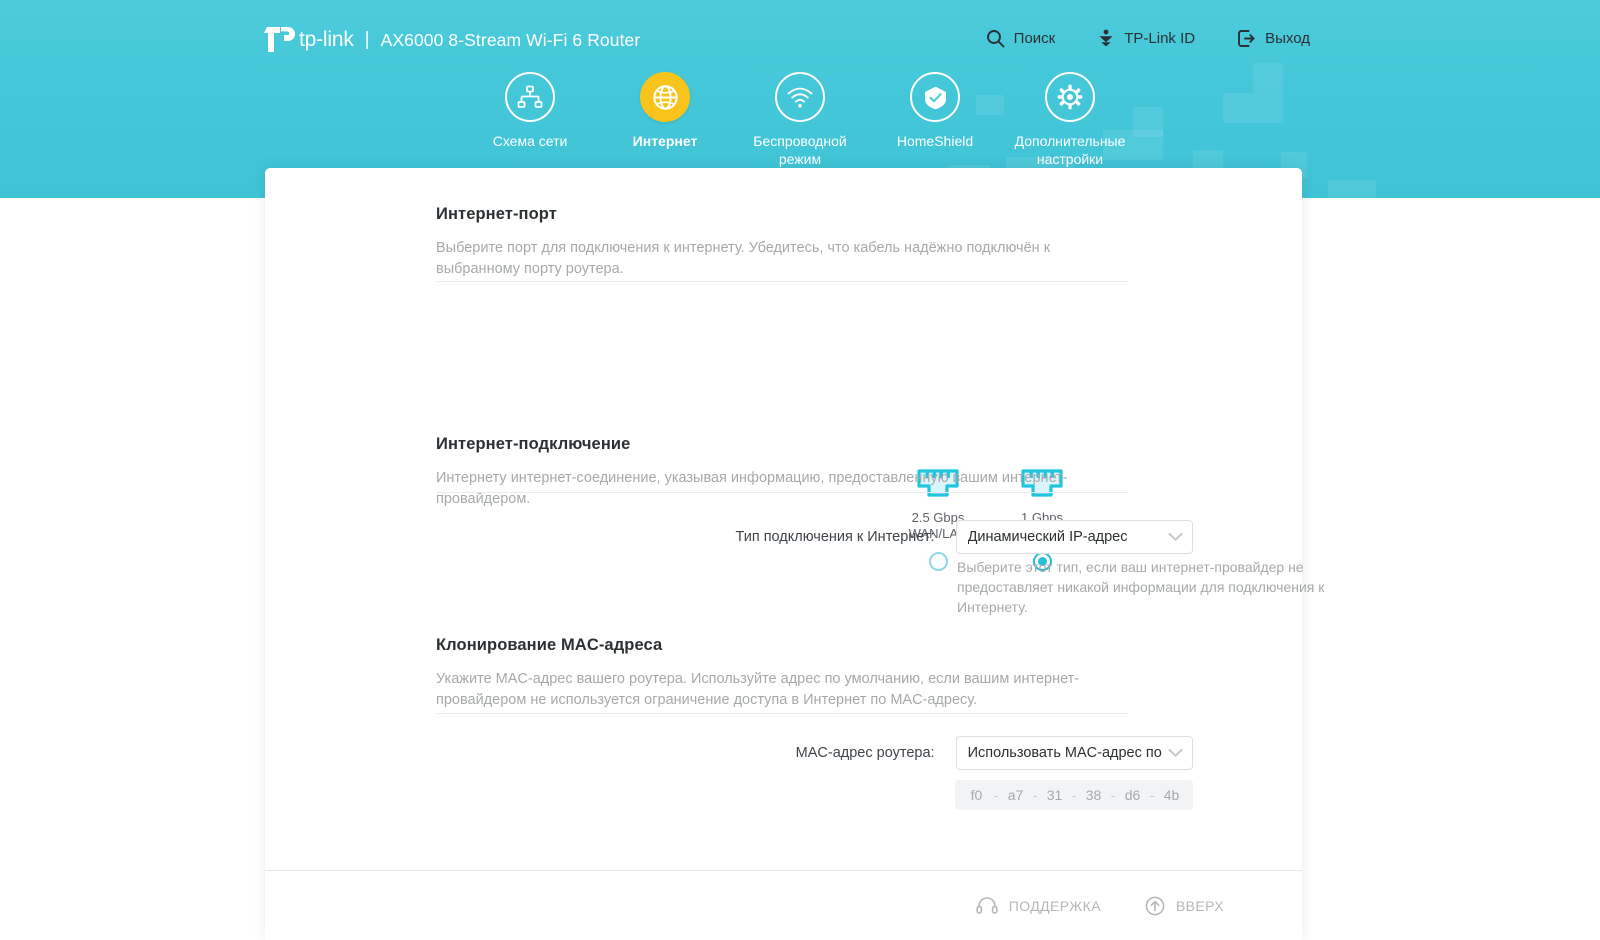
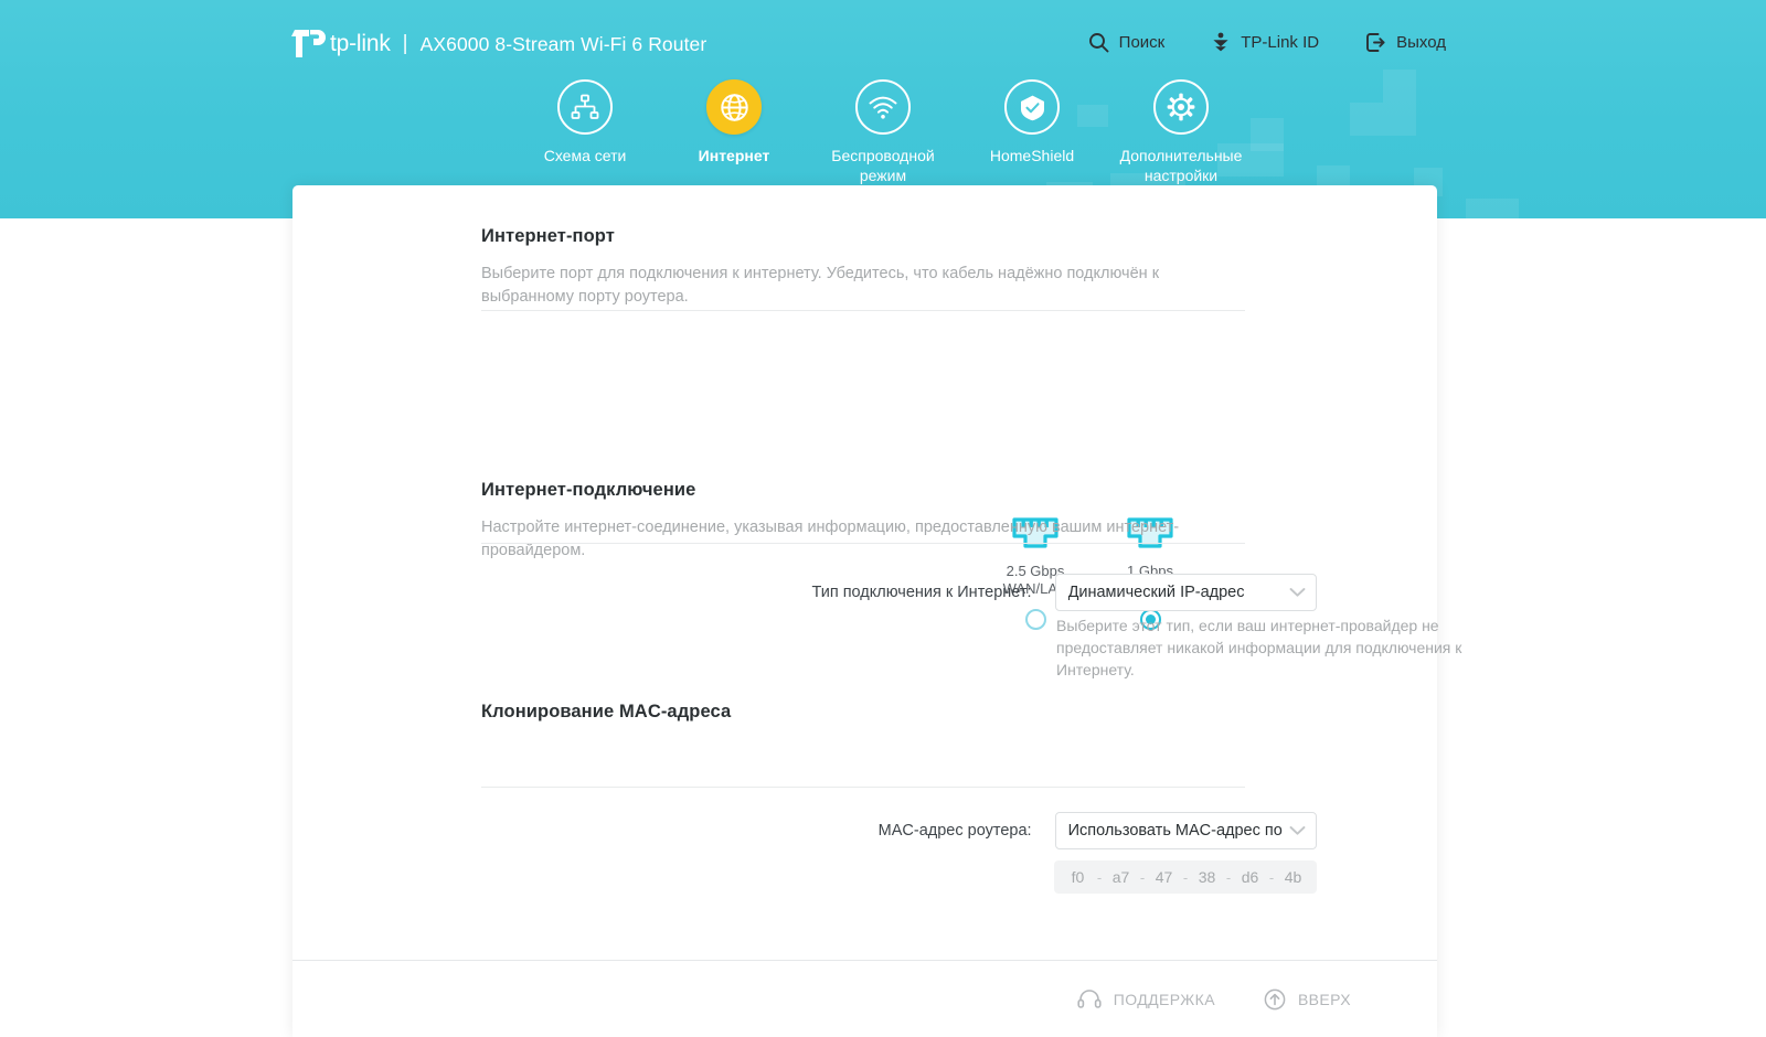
  tp-link
  |
  AX6000 8-Stream Wi-Fi 6 Router
  Поиск
  TP-Link ID
  Выход
  Схема сети
  Интернет
  Беспроводной режим
  HomeShield
  Дополнительные настройки
  Интернет-порт
  Выберите порт для подключения к интернету. Убедитесь, что кабель надёжно подключён к выбранному порту роутера.
  2.5 Gbps
  WAN/LA
  1 Gbps
  Интернет-подключение
- Интернету интернет-соединение, указывая информацию, предоставленную вашим интернет-провайдером.
+ Настройте интернет-соединение, указывая информацию, предоставленную вашим интернет-провайдером.
  Тип подключения к Интернет:
  Динамический IP-адрес
  Выберите этот тип, если ваш интернет-провайдер не предоставляет никакой информации для подключения к Интернету.
  Клонирование MAC-адреса
- Укажите MAC-адрес вашего роутера. Используйте адрес по умолчанию, если вашим интернет-провайдером не используется ограничение доступа в Интернет по MAC-адресу.
  MAC-адрес роутера:
  Использовать MAC-адрес по
  f0
  -
  a7
  -
- 31
+ 47
  -
  38
  -
  d6
  -
  4b
  ПОДДЕРЖКА
  ВВЕРХ
